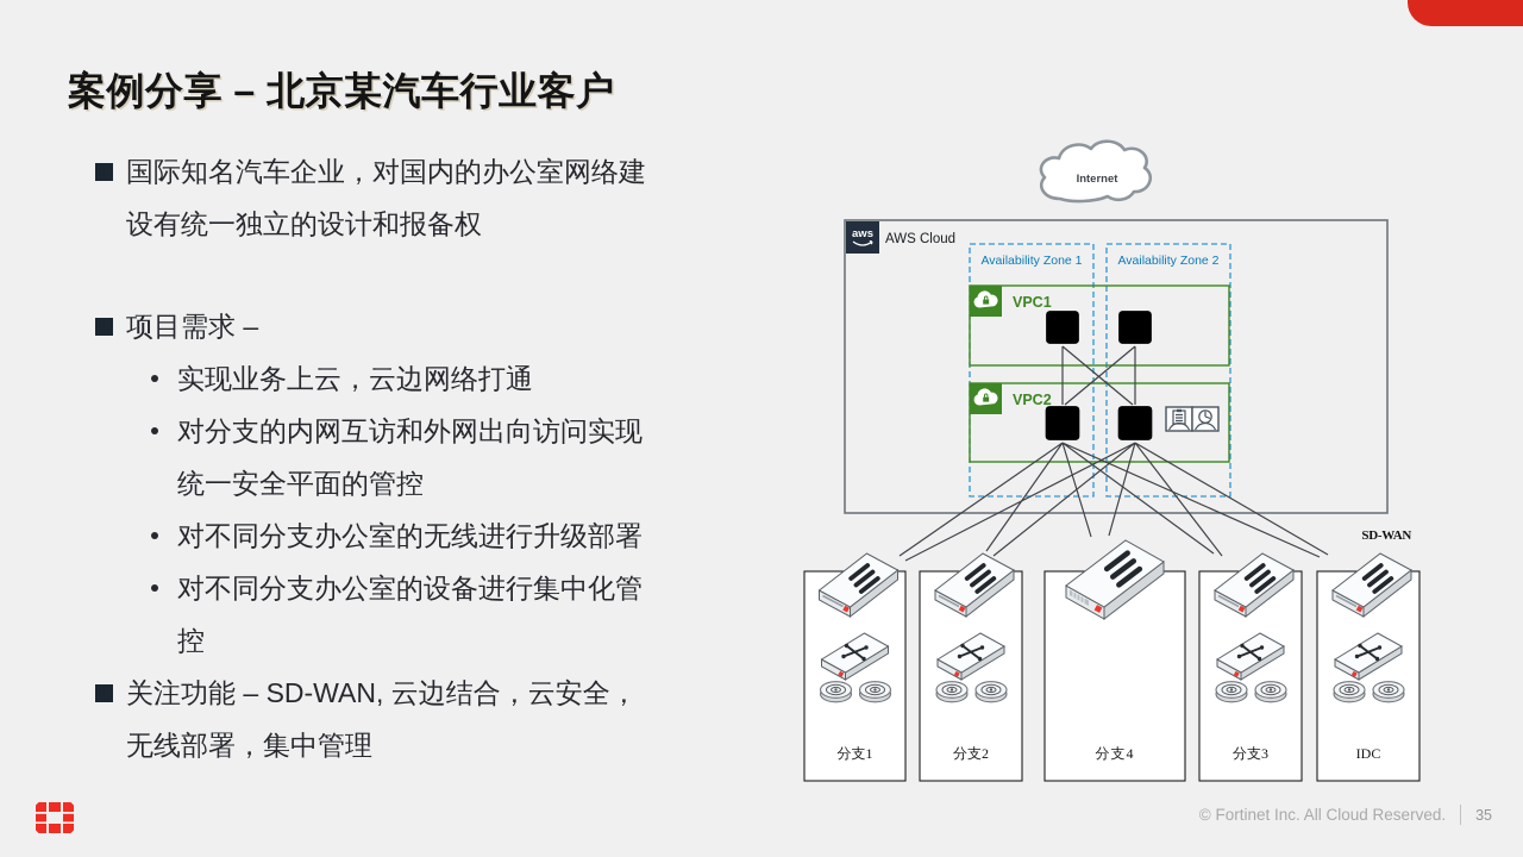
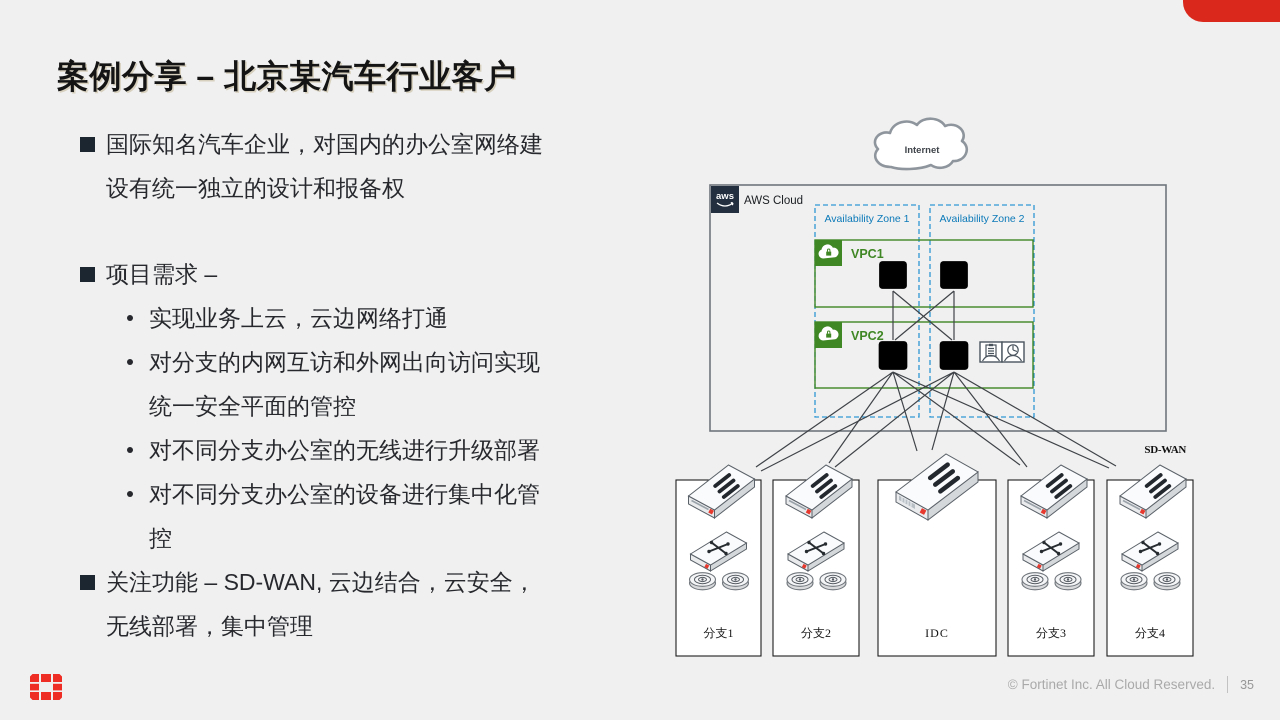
  案例分享 – 北京某汽车行业客户
  国际知名汽车企业，对国内的办公室网络建设有统一独立的设计和报备权
  项目需求 –
  实现业务上云，云边网络打通
  对分支的内网互访和外网出向访问实现统一安全平面的管控
  对不同分支办公室的无线进行升级部署
  对不同分支办公室的设备进行集中化管控
  关注功能 – SD-WAN, 云边结合，云安全，无线部署，集中管理
  Internet
  aws
  AWS Cloud
  Availability Zone 1
  Availability Zone 2
  VPC1
  VPC2
  SD-WAN
  分支1
  分支2
- 分支4
+ IDC
  分支3
- IDC
+ 分支4
  © Fortinet Inc. All Cloud Reserved.
  35
